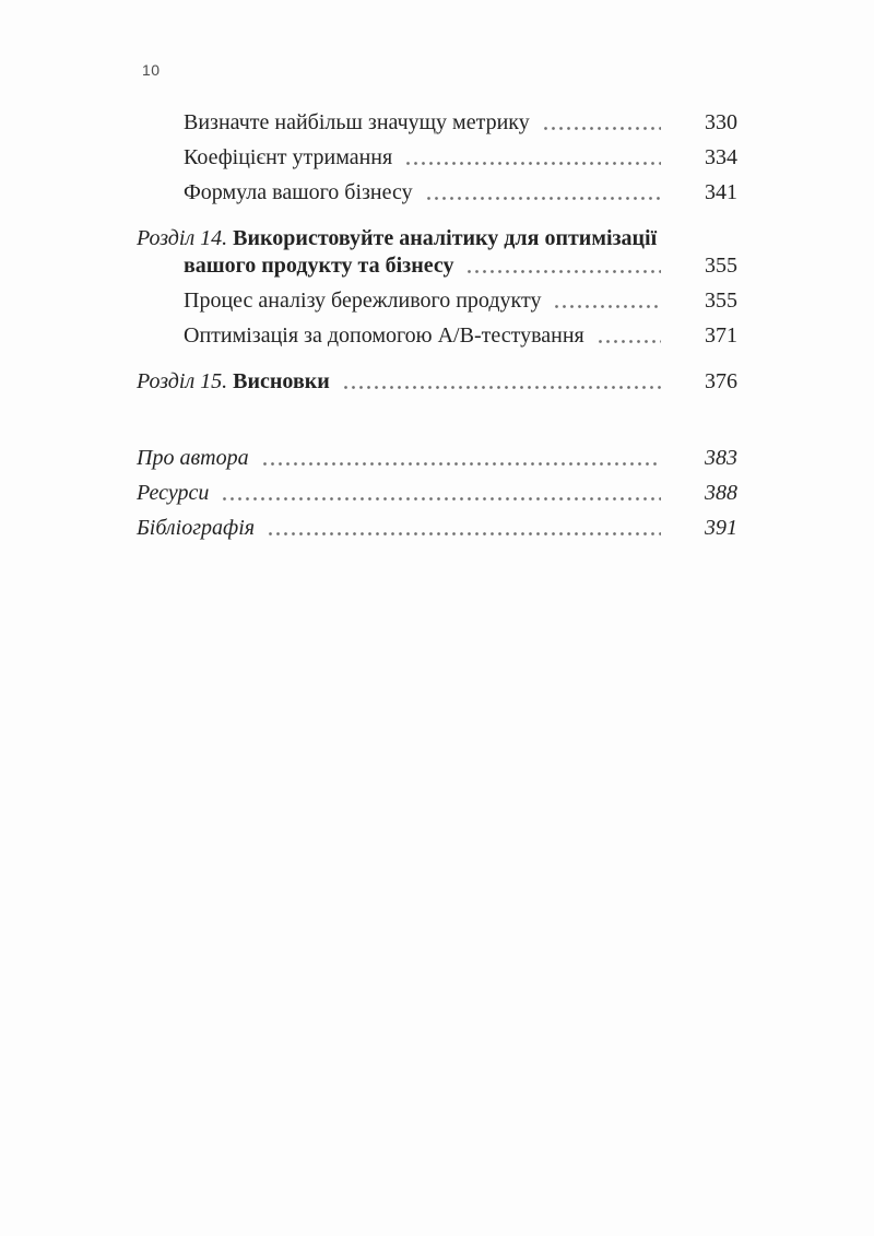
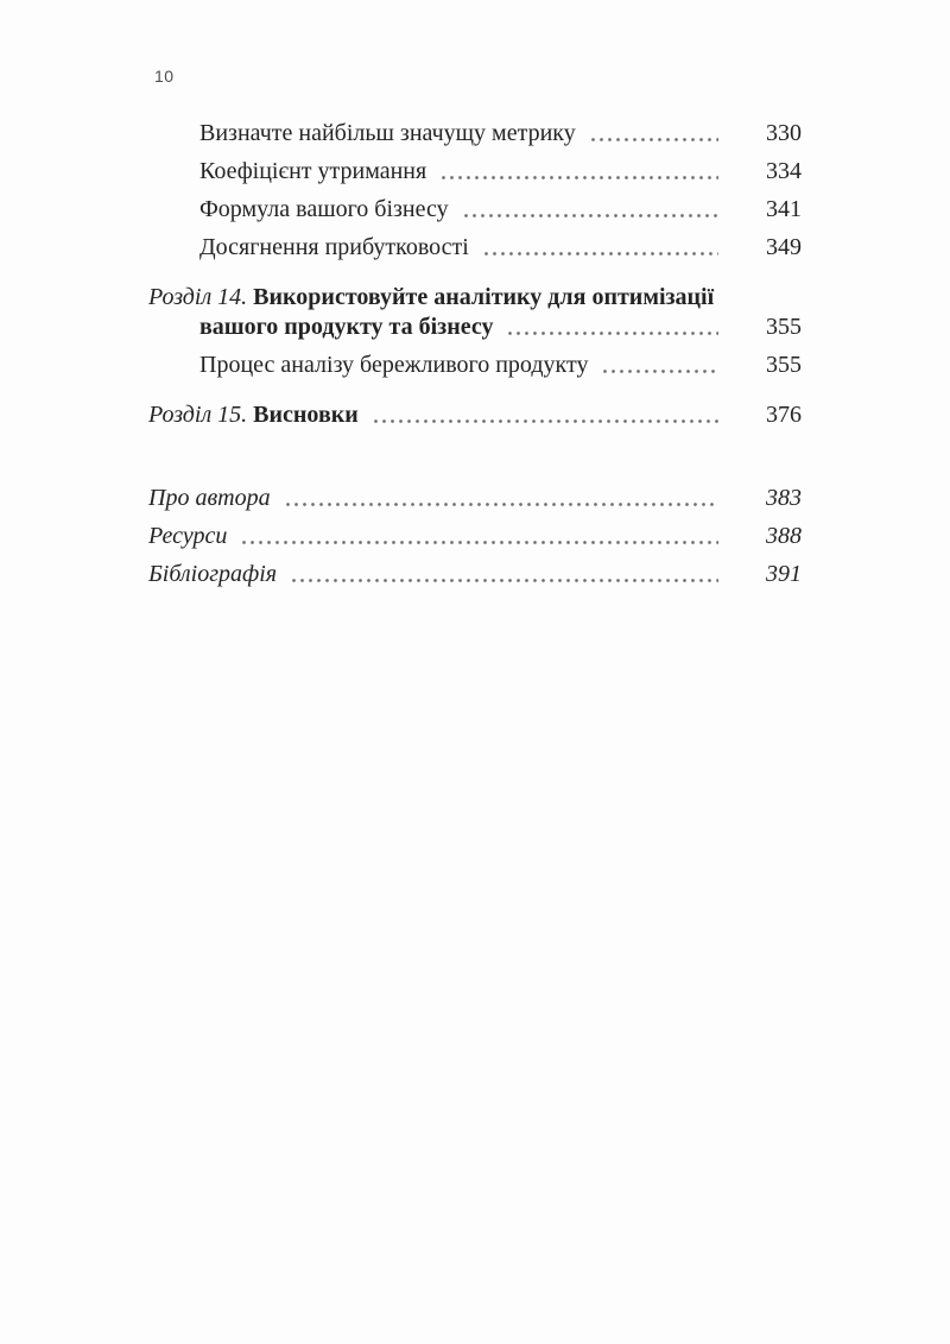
  10
  Визначте найбільш значущу метрику
  330
  Коефіцієнт утримання
  334
  Формула вашого бізнесу
  341
+ Досягнення прибутковості
+ 349
  Розділ 14. Використовуйте аналітику для оптимізації
  вашого продукту та бізнесу
  355
  Процес аналізу бережливого продукту
  355
- Оптимізація за допомогою А/В-тестування
- 371
  Розділ 15. Висновки
  376
  Про автора
  383
  Ресурси
  388
  Бібліографія
  391
